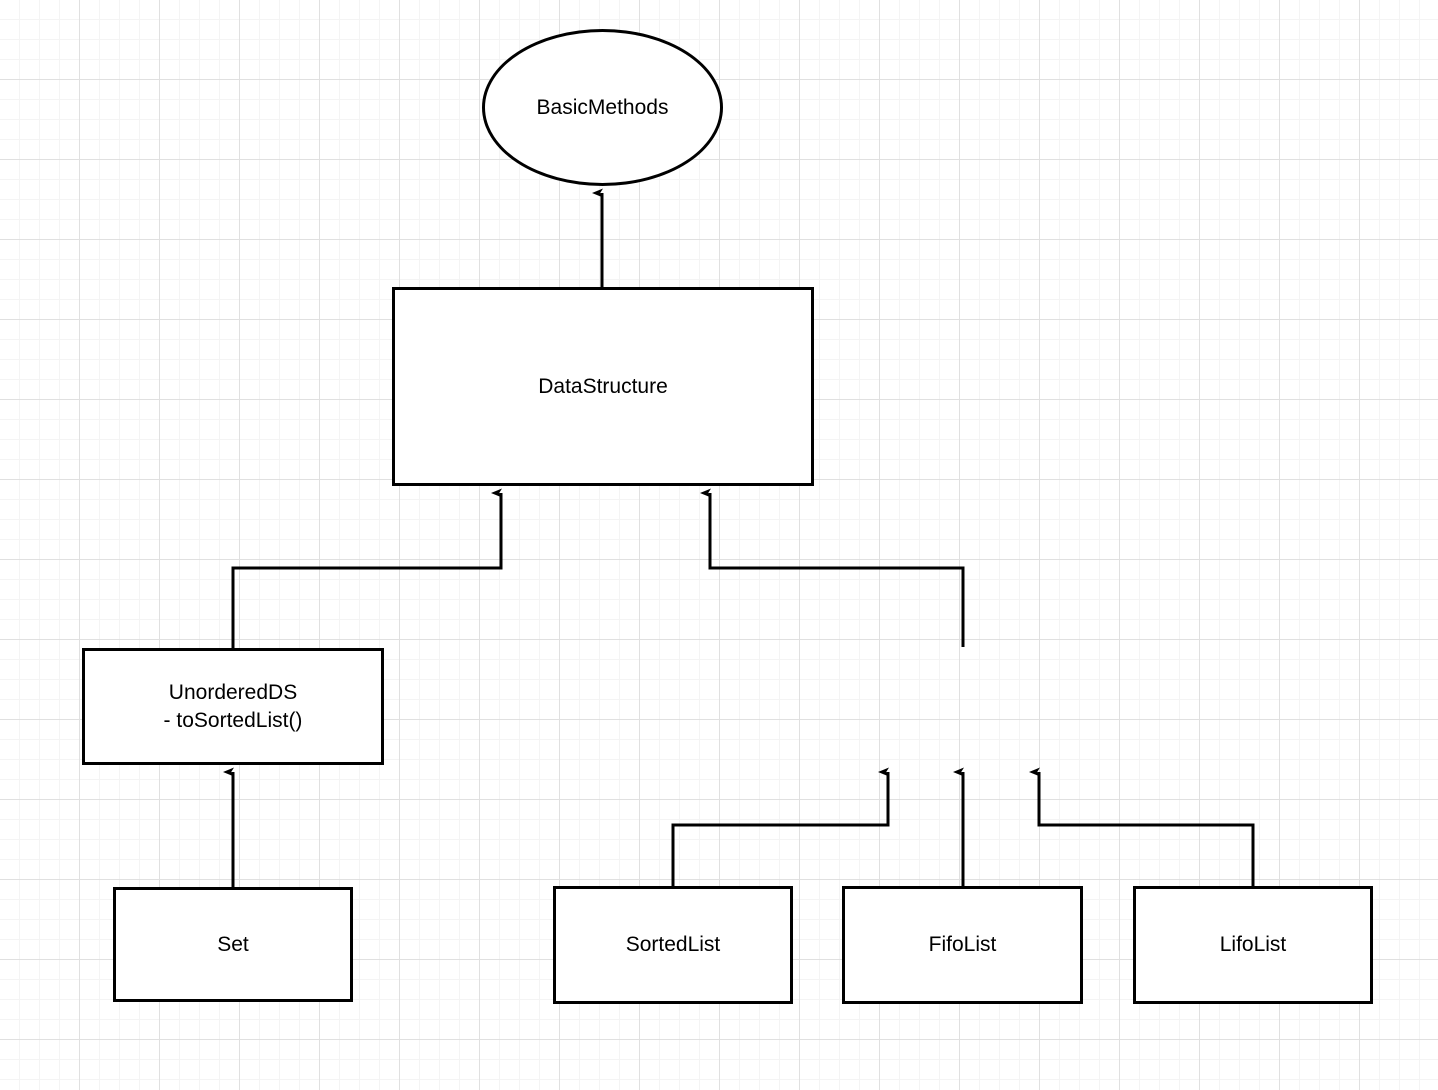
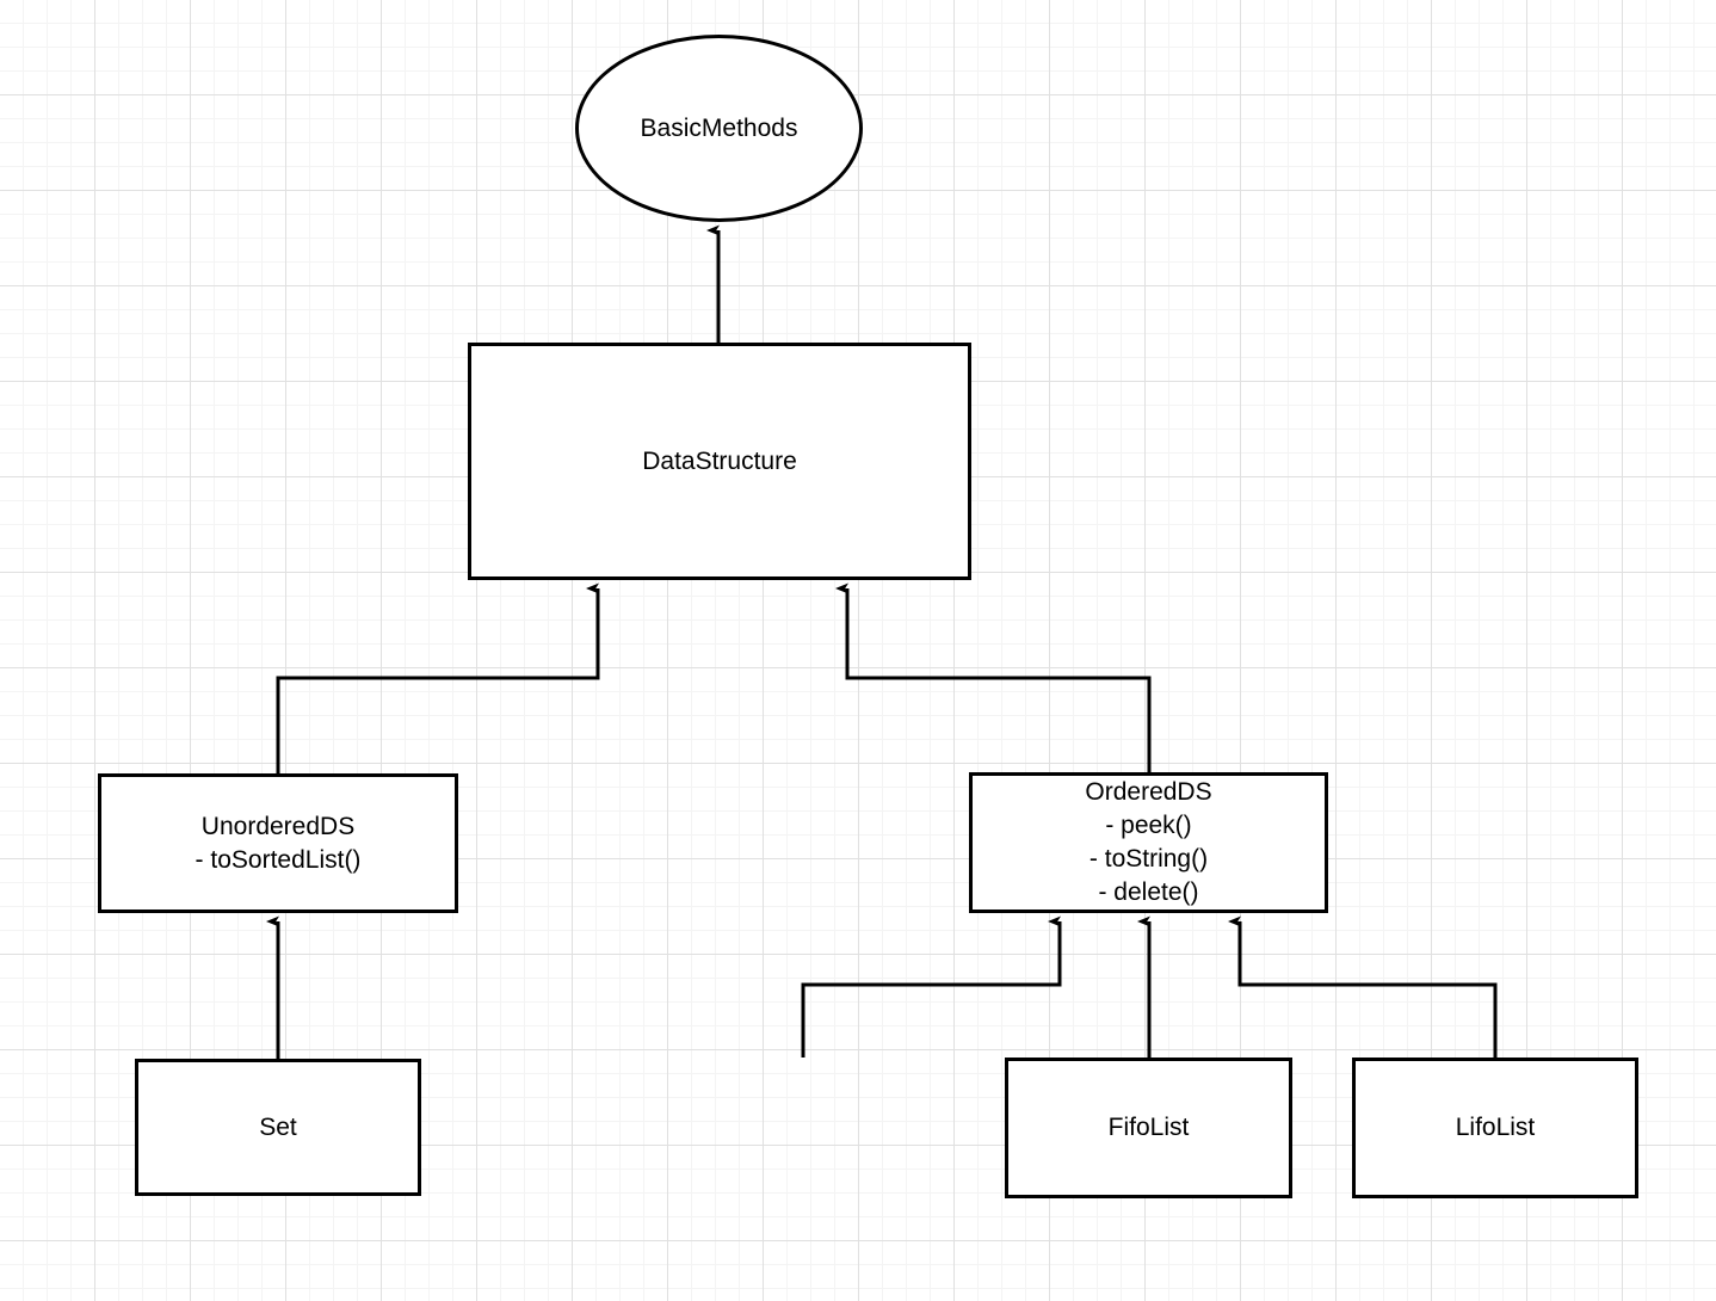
  BasicMethods
  DataStructure
  UnorderedDS
  - toSortedList()
+ OrderedDS
+ - peek()
+ - toString()
+ - delete()
  Set
- SortedList
  FifoList
  LifoList
